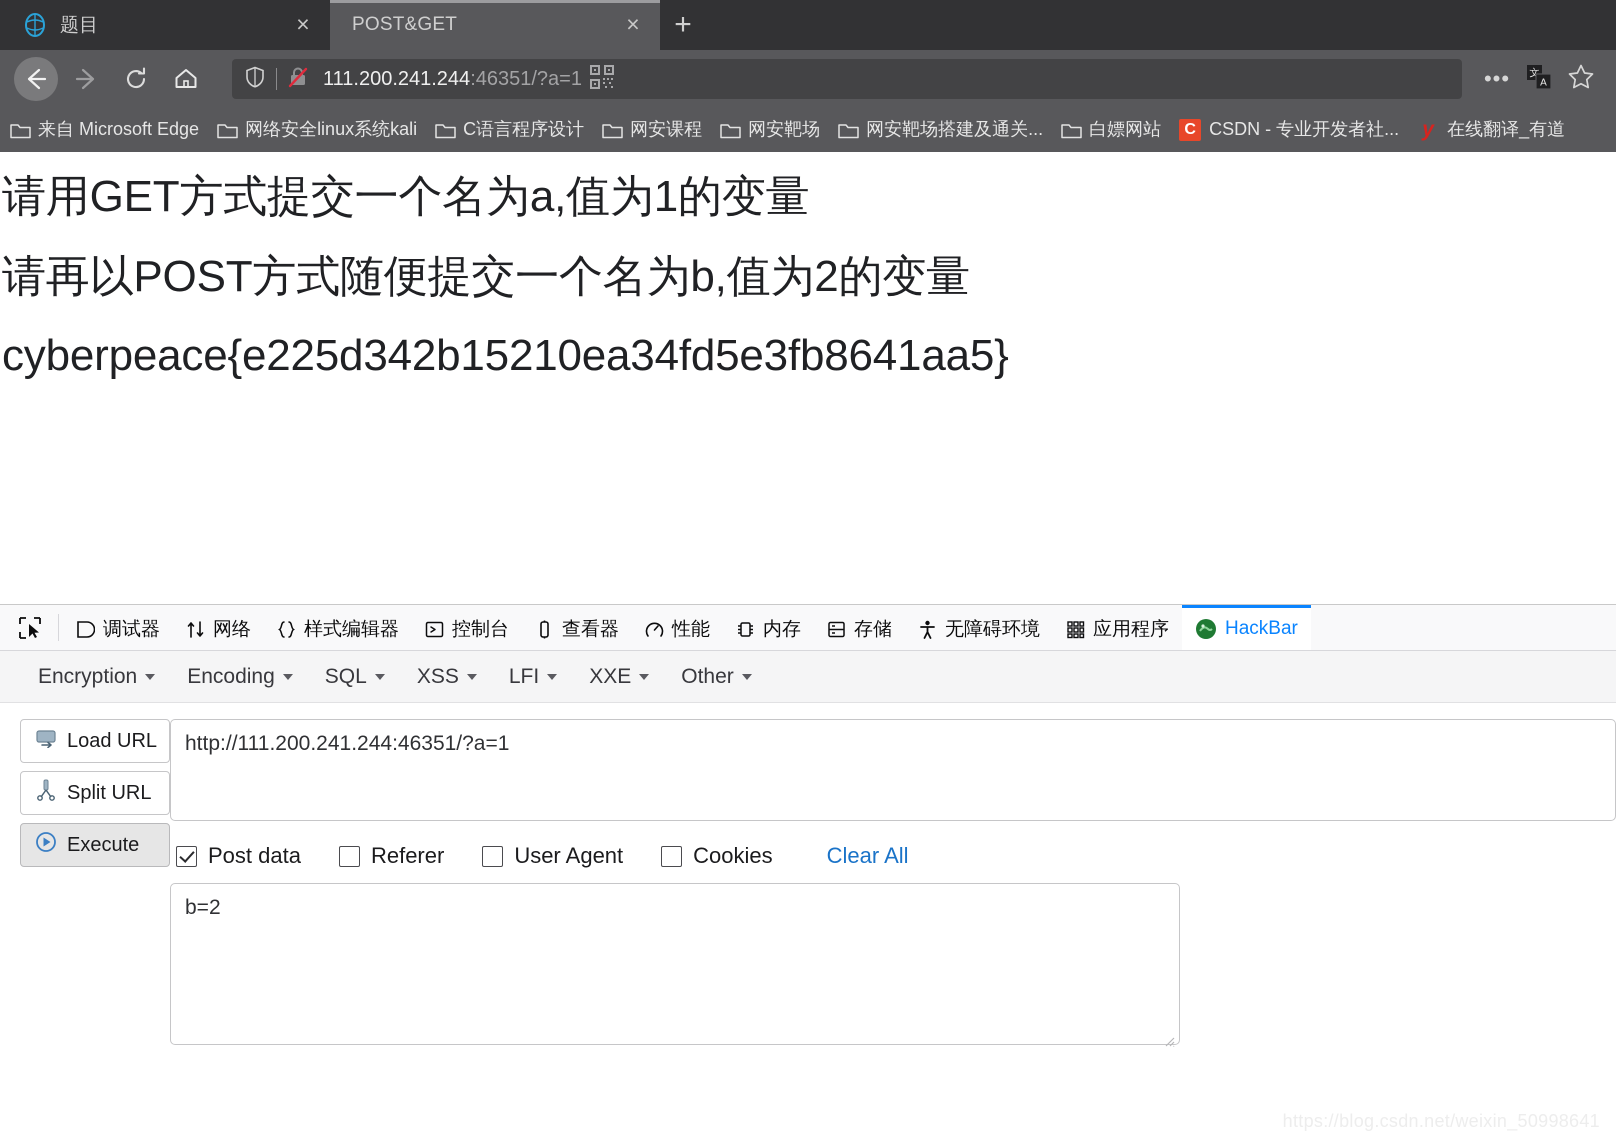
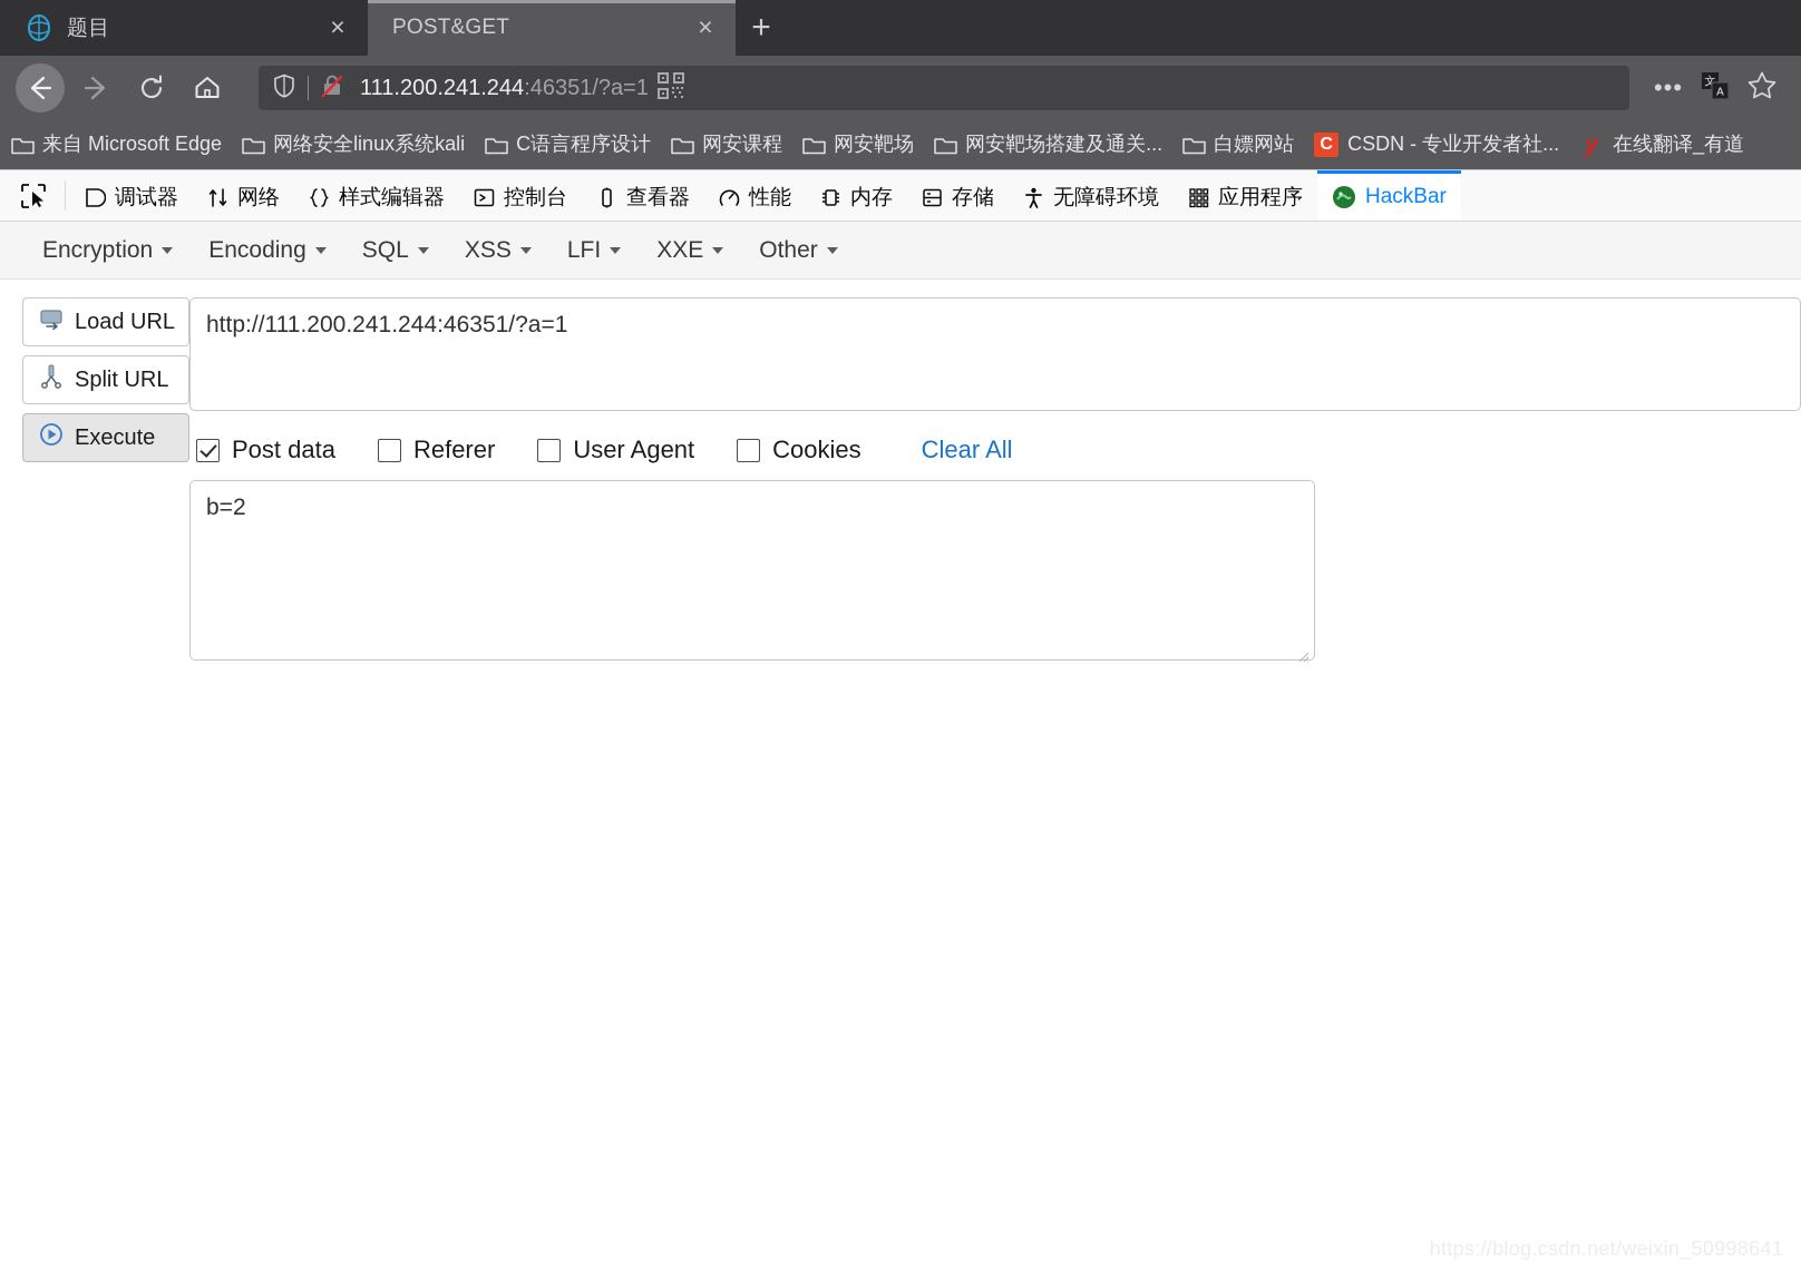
  题目
  ×
  POST&GET
  ×
  +
  111.200.241.244:46351/?a=1
  •••
  文
  A
  来自 Microsoft Edge
  网络安全linux系统kali
  C语言程序设计
  网安课程
  网安靶场
  网安靶场搭建及通关...
  白嫖网站
  C
  CSDN - 专业开发者社...
  y
  在线翻译_有道
- 请用GET方式提交一个名为a,值为1的变量
- 请再以POST方式随便提交一个名为b,值为2的变量
- cyberpeace{e225d342b15210ea34fd5e3fb8641aa5}
  调试器
  网络
  样式编辑器
  控制台
  查看器
  性能
  内存
  存储
  无障碍环境
  应用程序
  HackBar
  Encryption
  Encoding
  SQL
  XSS
  LFI
  XXE
  Other
  Load URL
  Split URL
  Execute
  http://111.200.241.244:46351/?a=1
  Post data
  Referer
  User Agent
  Cookies
  Clear All
  b=2
